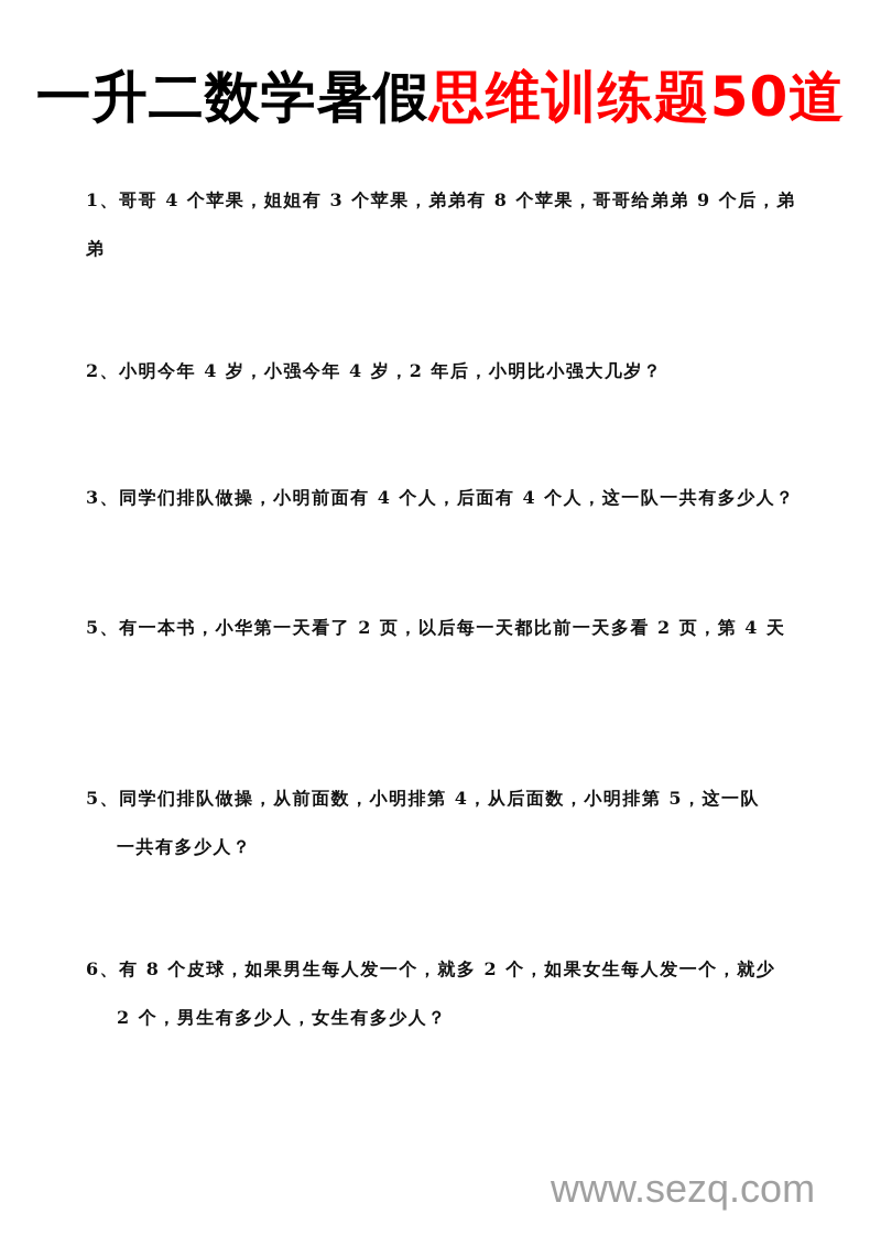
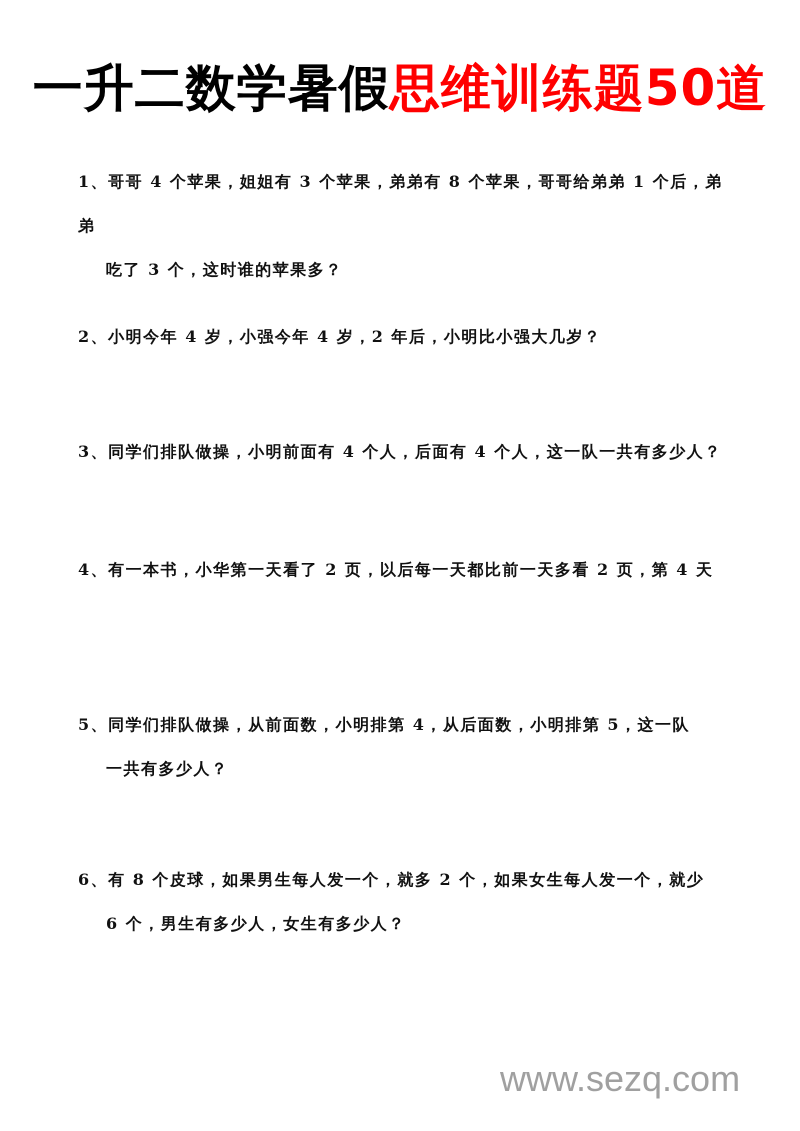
  一升二数学暑假思维训练题50道
- 1、哥哥 4 个苹果，姐姐有 3 个苹果，弟弟有 8 个苹果，哥哥给弟弟 9 个后，弟弟
+ 1、哥哥 4 个苹果，姐姐有 3 个苹果，弟弟有 8 个苹果，哥哥给弟弟 1 个后，弟弟
+ 吃了 3 个，这时谁的苹果多？
  2、小明今年 4 岁，小强今年 4 岁，2 年后，小明比小强大几岁？
  3、同学们排队做操，小明前面有 4 个人，后面有 4 个人，这一队一共有多少人？
- 5、有一本书，小华第一天看了 2 页，以后每一天都比前一天多看 2 页，第 4 天
+ 4、有一本书，小华第一天看了 2 页，以后每一天都比前一天多看 2 页，第 4 天
  5、同学们排队做操，从前面数，小明排第 4，从后面数，小明排第 5，这一队
  一共有多少人？
  6、有 8 个皮球，如果男生每人发一个，就多 2 个，如果女生每人发一个，就少
- 2 个，男生有多少人，女生有多少人？
+ 6 个，男生有多少人，女生有多少人？
  www.sezq.com
